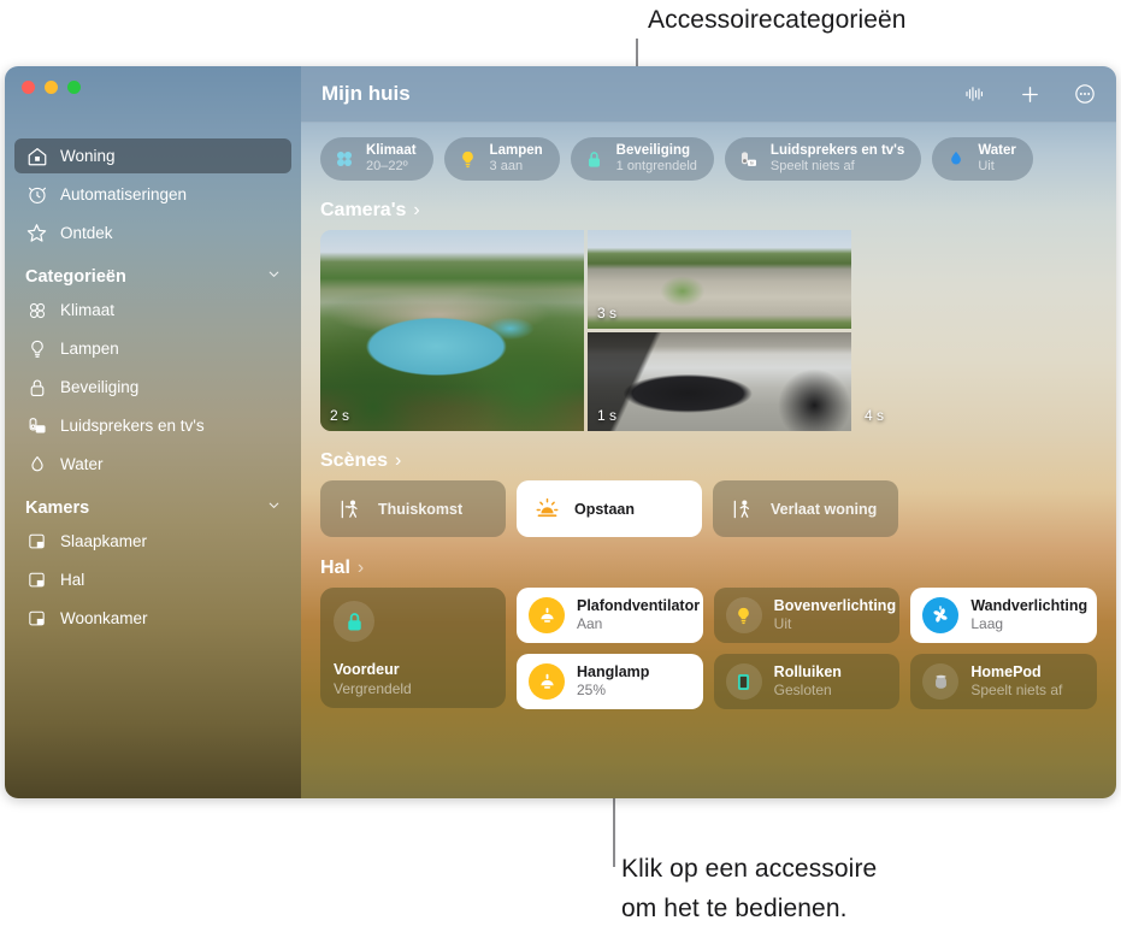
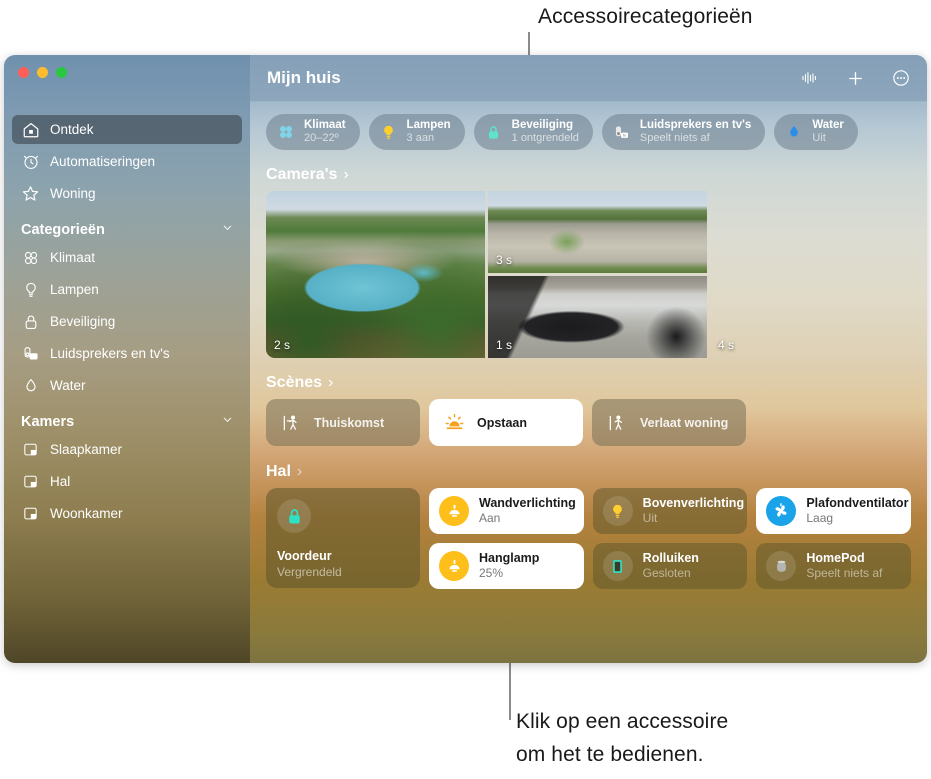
  Accessoirecategorieën
  Klik op een accessoire
  om het te bedienen.
- Woning
+ Ontdek
  Automatiseringen
- Ontdek
+ Woning
  Categorieën
  Klimaat
  Lampen
  Beveiliging
  Luidsprekers en tv's
  Water
  Kamers
  Slaapkamer
  Hal
  Woonkamer
  Mijn huis
  Klimaat
  20–22º
  Lampen
  3 aan
  Beveiliging
  1 ontgrendeld
  Luidsprekers en tv's
  Speelt niets af
  Water
  Uit
  Camera's
  ›
  2 s
  3 s
  1 s
  4 s
  Scènes
  ›
  Thuiskomst
  Opstaan
  Verlaat woning
  Hal
  ›
  Voordeur
  Vergrendeld
- Plafondventilator
+ Wandverlichting
  Aan
  Bovenverlichting
  Uit
- Wandverlichting
+ Plafondventilator
  Laag
  Hanglamp
  25%
  Rolluiken
  Gesloten
  HomePod
  Speelt niets af
